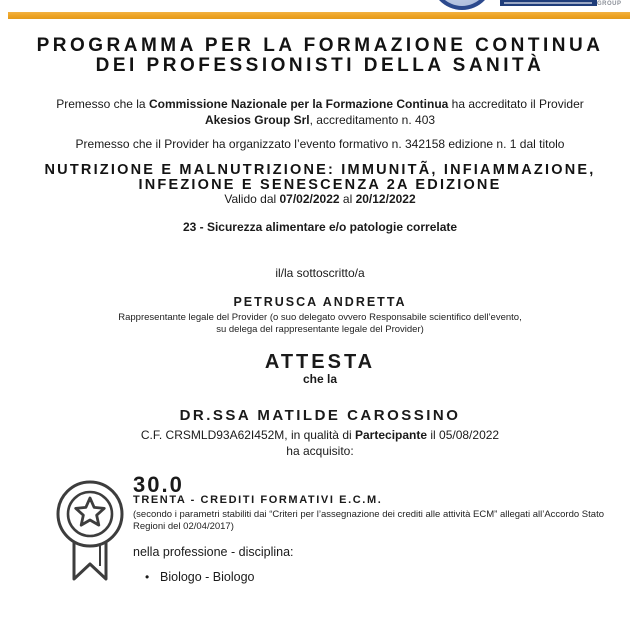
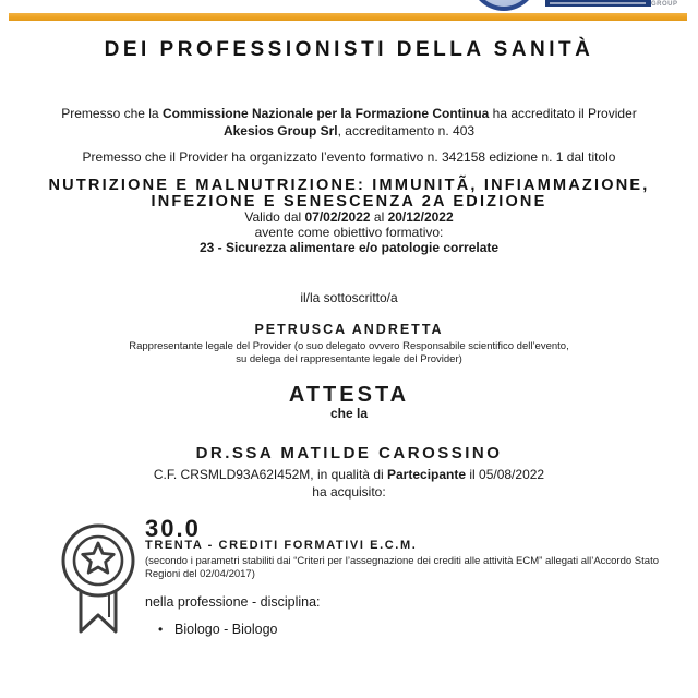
- PROGRAMMA PER LA FORMAZIONE CONTINUA
  DEI PROFESSIONISTI DELLA SANITÀ
  Premesso che la Commissione Nazionale per la Formazione Continua ha accreditato il Provider
  Akesios Group Srl, accreditamento n. 403
  Premesso che il Provider ha organizzato l’evento formativo n. 342158 edizione n. 1 dal titolo
  NUTRIZIONE E MALNUTRIZIONE: IMMUNITÃ, INFIAMMAZIONE,
  INFEZIONE E SENESCENZA 2A EDIZIONE
  Valido dal 07/02/2022 al 20/12/2022
+ avente come obiettivo formativo:
  23 - Sicurezza alimentare e/o patologie correlate
  il/la sottoscritto/a
  PETRUSCA ANDRETTA
  Rappresentante legale del Provider (o suo delegato ovvero Responsabile scientifico dell’evento,
  su delega del rappresentante legale del Provider)
  ATTESTA
  che la
  DR.SSA MATILDE CAROSSINO
  C.F. CRSMLD93A62I452M, in qualità di Partecipante il 05/08/2022
  ha acquisito:
  30.0
  TRENTA - CREDITI FORMATIVI E.C.M.
  (secondo i parametri stabiliti dai “Criteri per l’assegnazione dei crediti alle attività ECM” allegati all’Accordo Stato Regioni del 02/04/2017)
  nella professione - disciplina:
  • Biologo - Biologo
